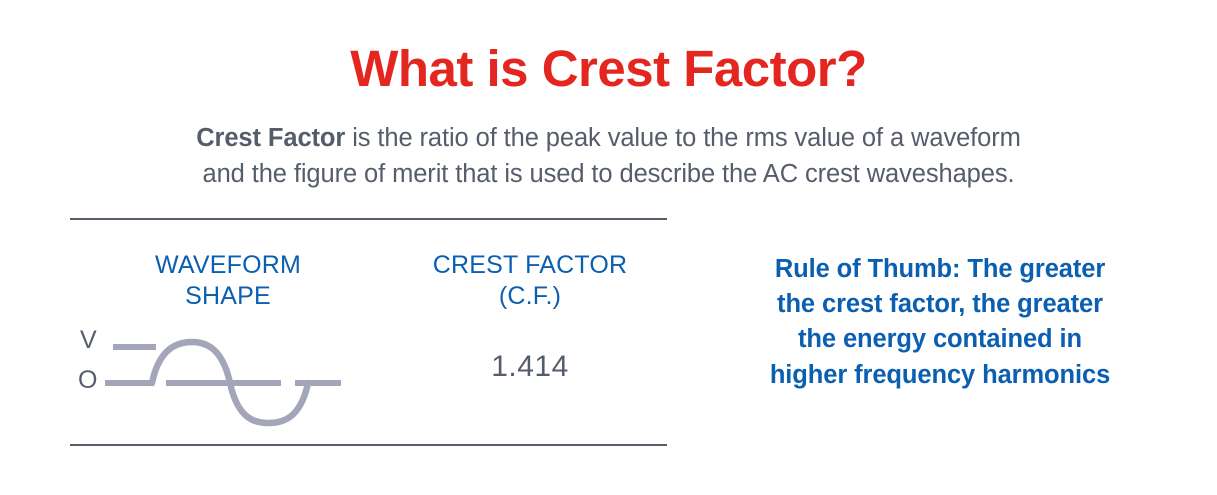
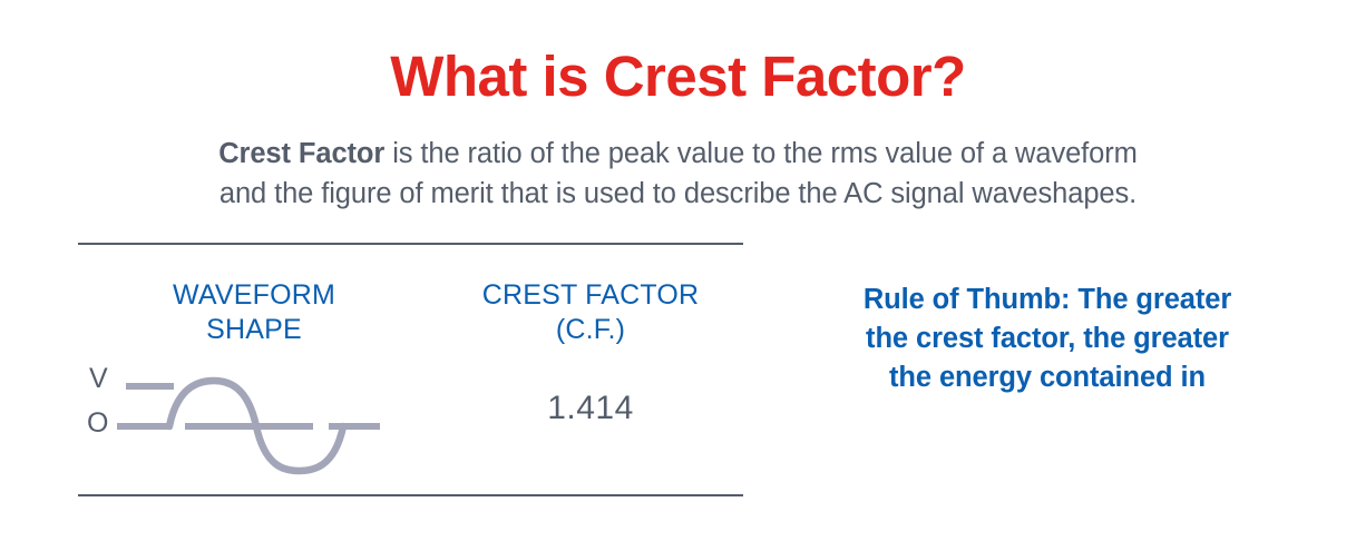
  What is Crest Factor?
  Crest Factor is the ratio of the peak value to the rms value of a waveform
- and the figure of merit that is used to describe the AC crest waveshapes.
+ and the figure of merit that is used to describe the AC signal waveshapes.
  WAVEFORM
  SHAPE
  CREST FACTOR
  (C.F.)
  V
  O
  1.414
  Rule of Thumb: The greater
  the crest factor, the greater
  the energy contained in
- higher frequency harmonics
